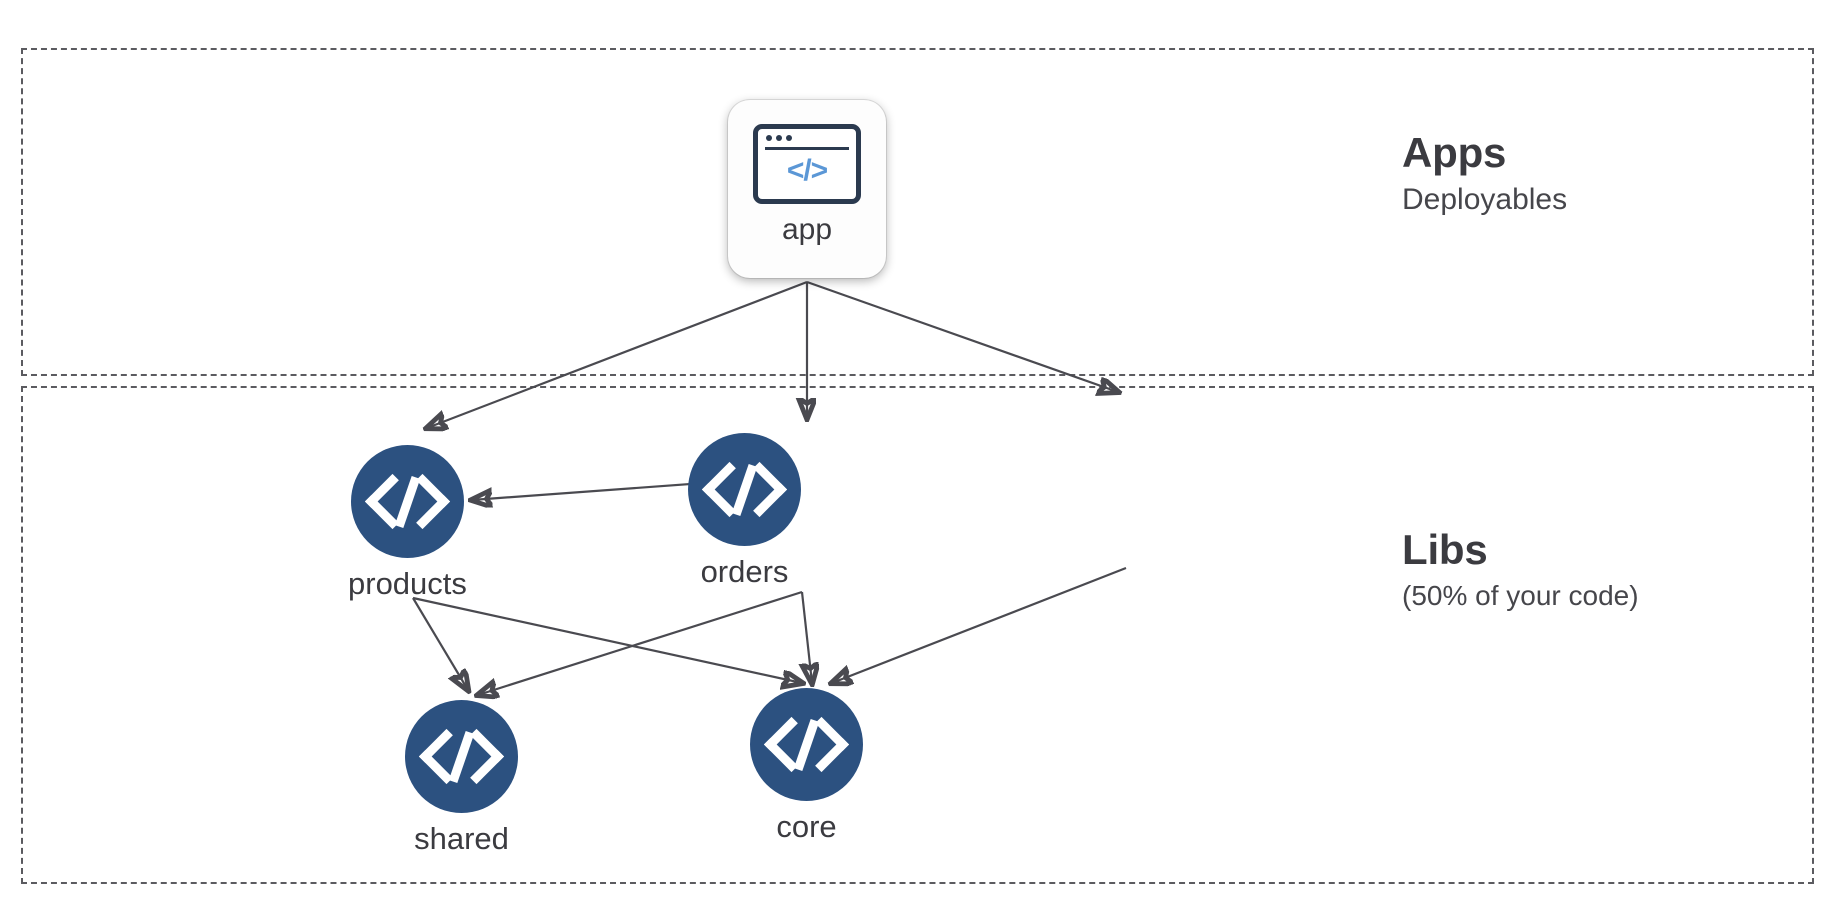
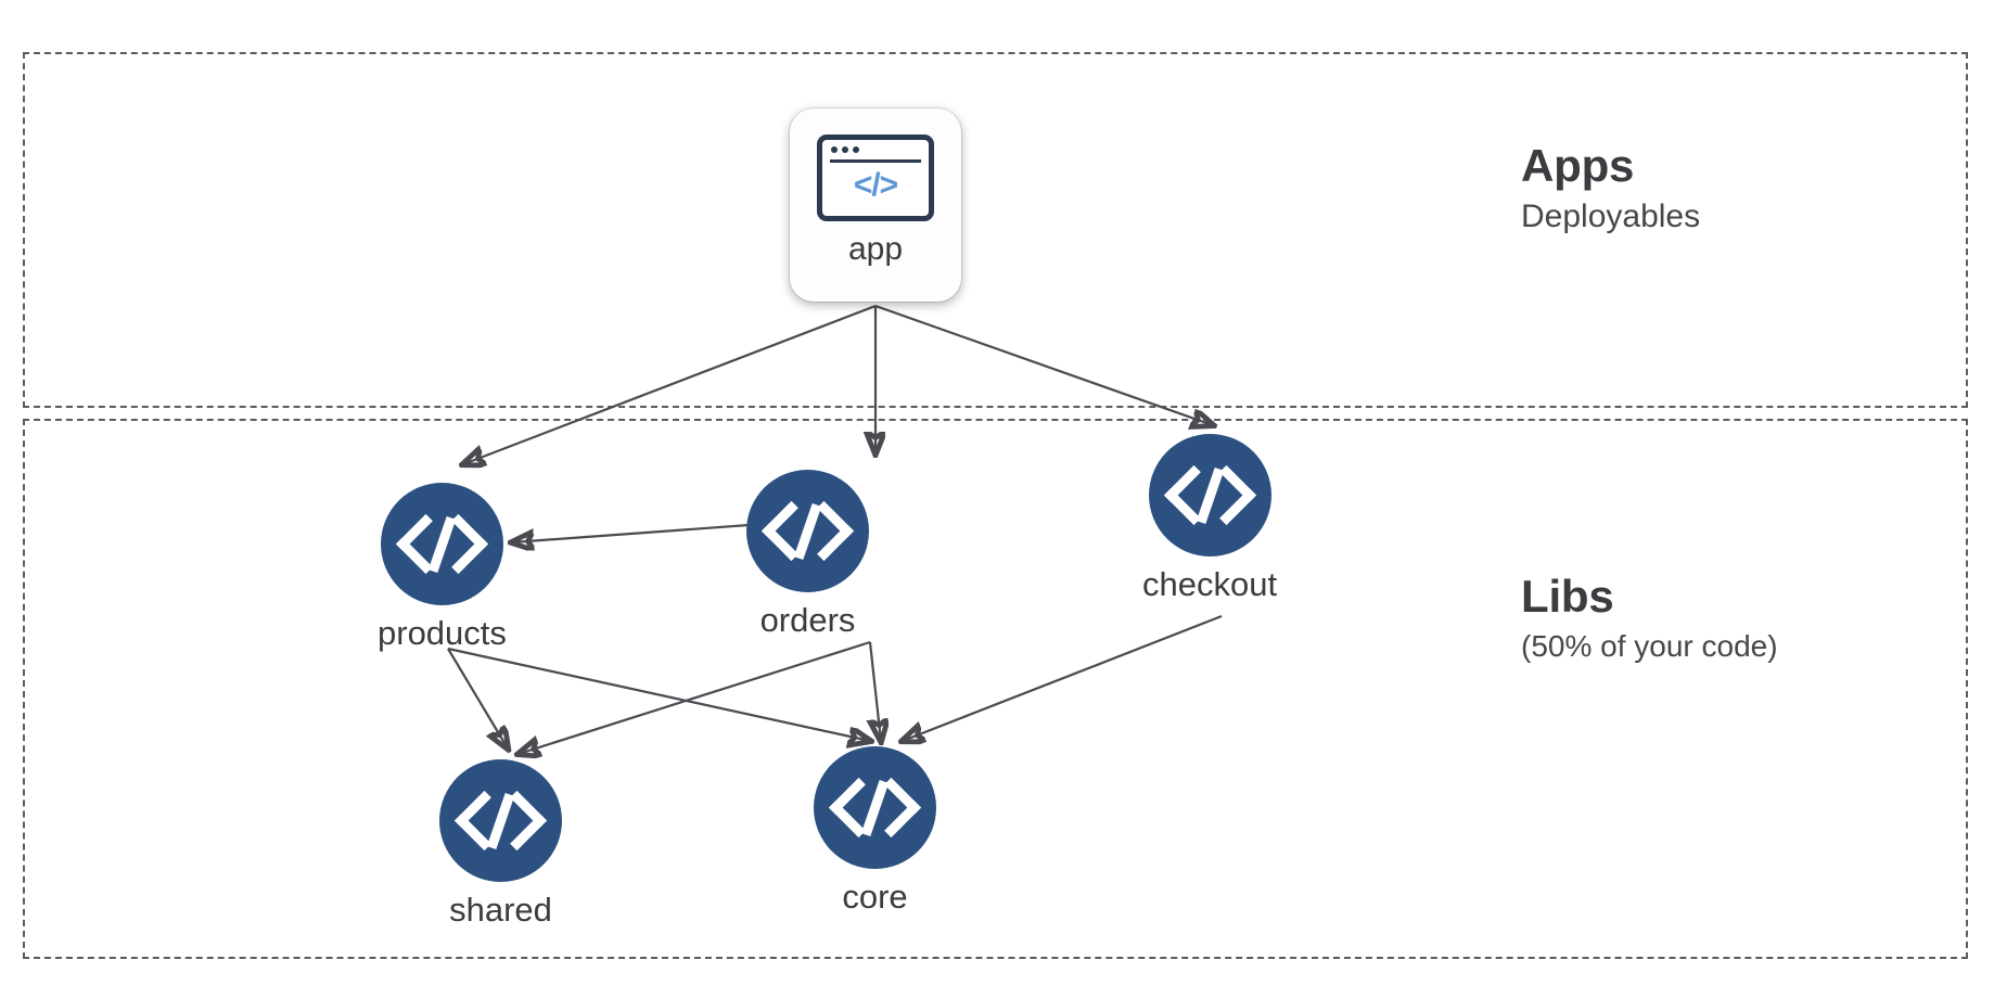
  Apps
  Deployables
  Libs
  (50% of your code)
  </>
  app
  products
  orders
+ checkout
  shared
  core
